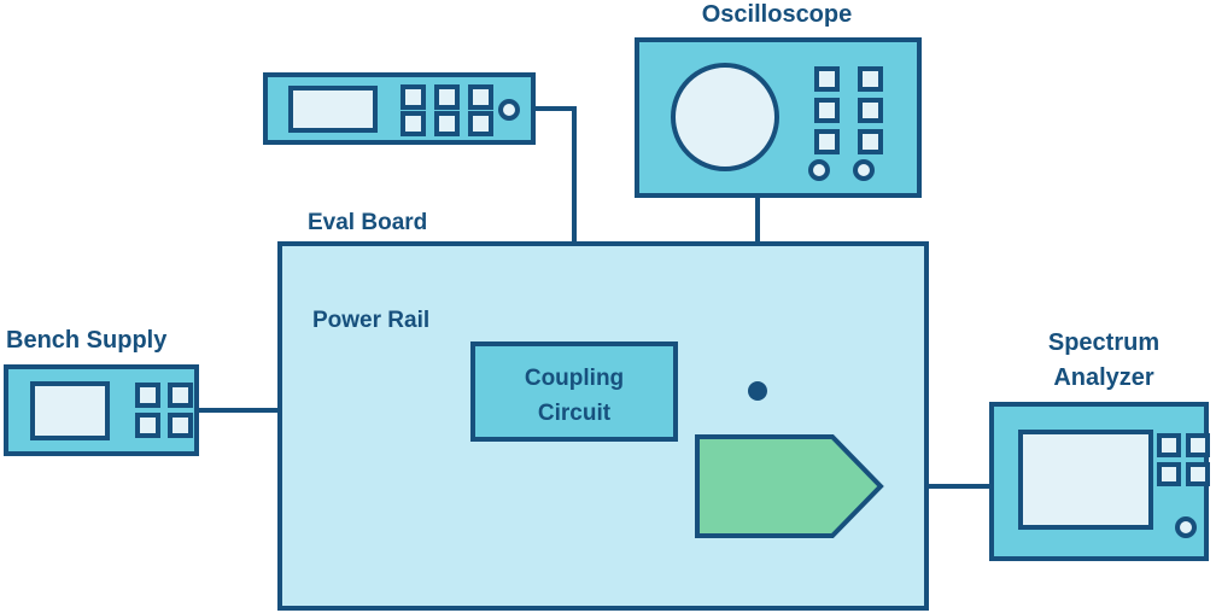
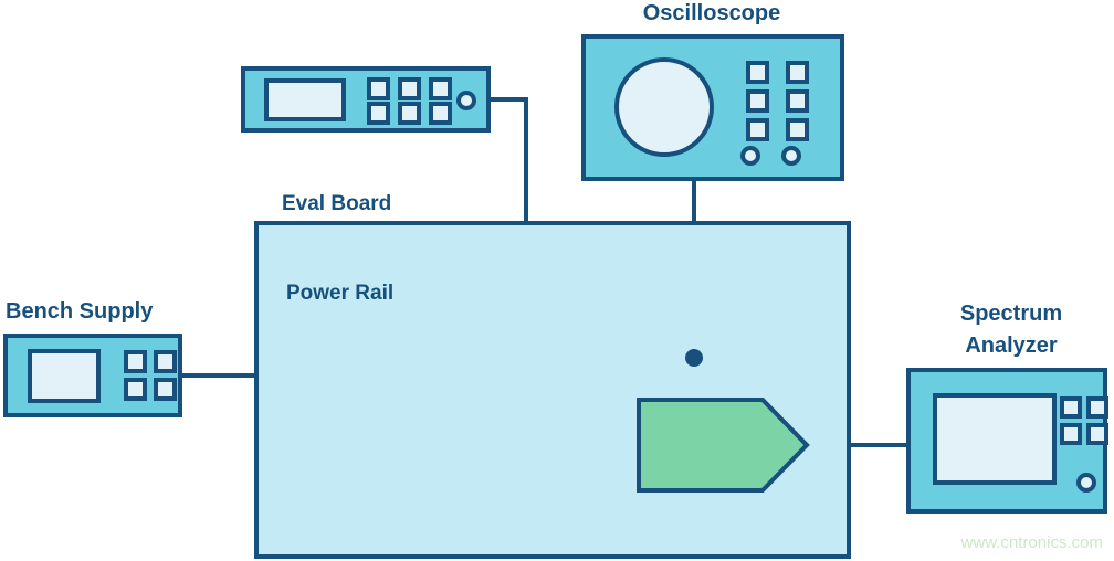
  Eval Board
  Power Rail
- Coupling
- Circuit
  Oscilloscope
  Bench Supply
  Spectrum
  Analyzer
+ www.cntronics.com
